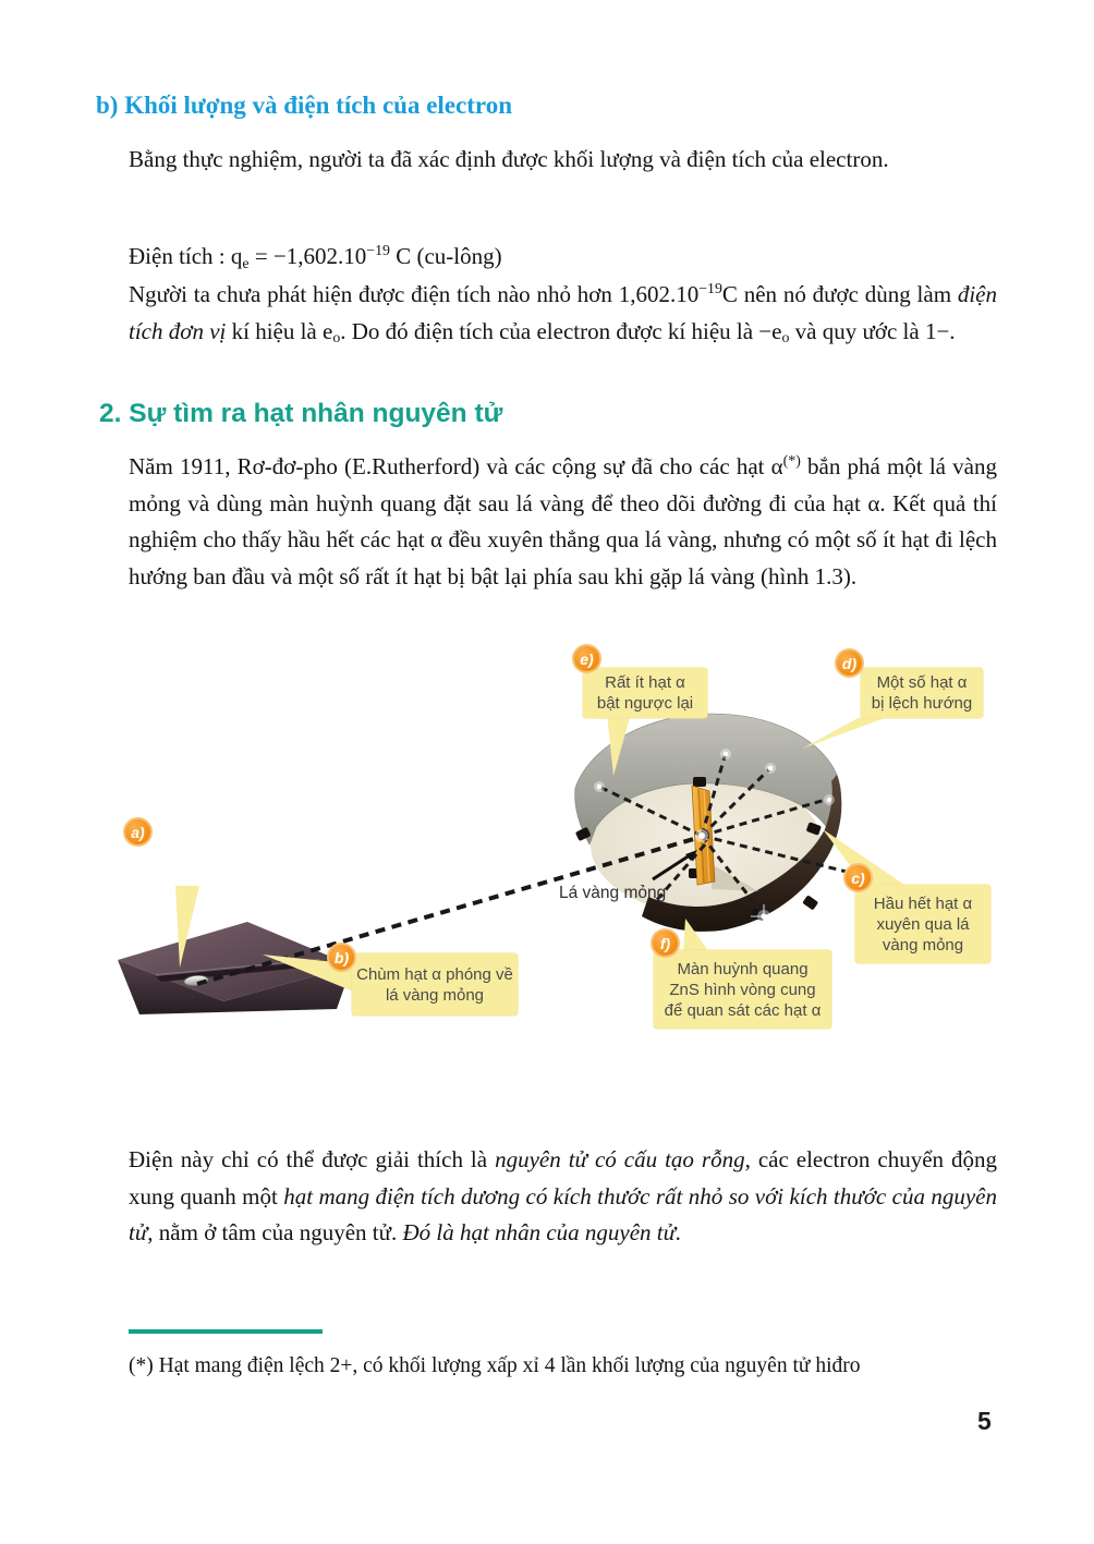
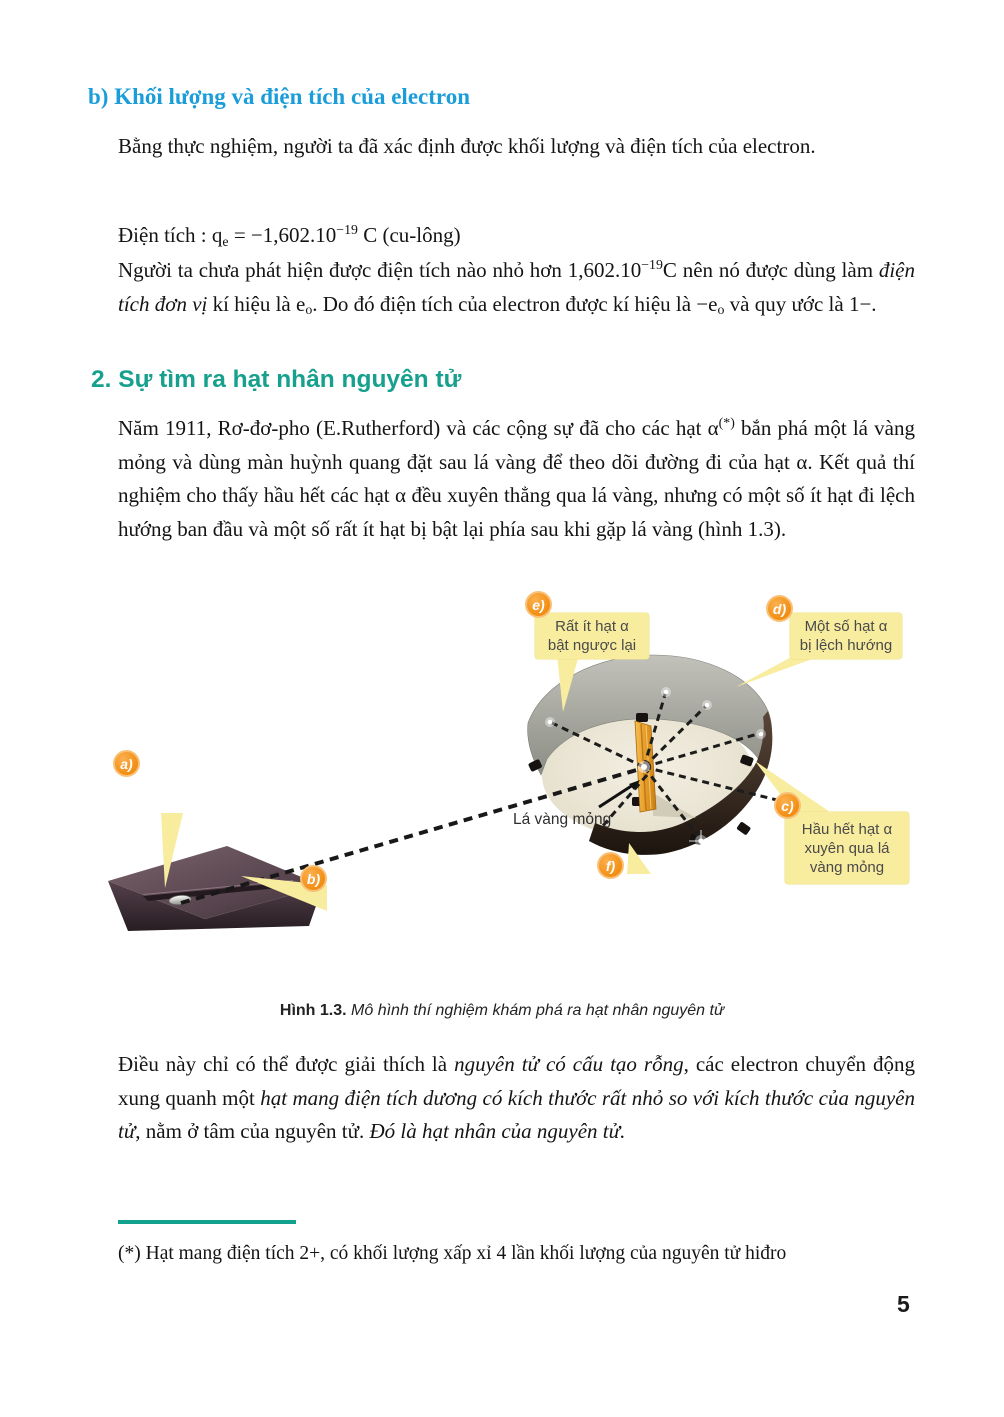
  b) Khối lượng và điện tích của electron
  Bằng thực nghiệm, người ta đã xác định được khối lượng và điện tích của electron.
  Điện tích : qe = −1,602.10−19 C (cu-lông)
  Người ta chưa phát hiện được điện tích nào nhỏ hơn 1,602.10−19C nên nó được dùng làm điện tích đơn vị kí hiệu là eo. Do đó điện tích của electron được kí hiệu là −eo và quy ước là 1−.
  2. Sự tìm ra hạt nhân nguyên tử
  Năm 1911, Rơ-đơ-pho (E.Rutherford) và các cộng sự đã cho các hạt α(*) bắn phá một lá vàng mỏng và dùng màn huỳnh quang đặt sau lá vàng để theo dõi đường đi của hạt α. Kết quả thí nghiệm cho thấy hầu hết các hạt α đều xuyên thẳng qua lá vàng, nhưng có một số ít hạt đi lệch hướng ban đầu và một số rất ít hạt bị bật lại phía sau khi gặp lá vàng (hình 1.3).
- Chùm hạt α phóng về
- lá vàng mỏng
  Hầu hết hạt α
  xuyên qua lá
  vàng mỏng
  Một số hạt α
  bị lệch hướng
  Rất ít hạt α
  bật ngược lại
- Màn huỳnh quang
- ZnS hình vòng cung
- để quan sát các hạt α
  a)
  b)
  c)
  d)
  e)
  f)
  Lá vàng mỏng
+ Hình 1.3. Mô hình thí nghiệm khám phá ra hạt nhân nguyên tử
- Điện này chỉ có thể được giải thích là nguyên tử có cấu tạo rỗng, các electron chuyển động xung quanh một hạt mang điện tích dương có kích thước rất nhỏ so với kích thước của nguyên tử, nằm ở tâm của nguyên tử. Đó là hạt nhân của nguyên tử.
+ Điều này chỉ có thể được giải thích là nguyên tử có cấu tạo rỗng, các electron chuyển động xung quanh một hạt mang điện tích dương có kích thước rất nhỏ so với kích thước của nguyên tử, nằm ở tâm của nguyên tử. Đó là hạt nhân của nguyên tử.
- (*) Hạt mang điện lệch 2+, có khối lượng xấp xỉ 4 lần khối lượng của nguyên tử hiđro
+ (*) Hạt mang điện tích 2+, có khối lượng xấp xỉ 4 lần khối lượng của nguyên tử hiđro
  5
